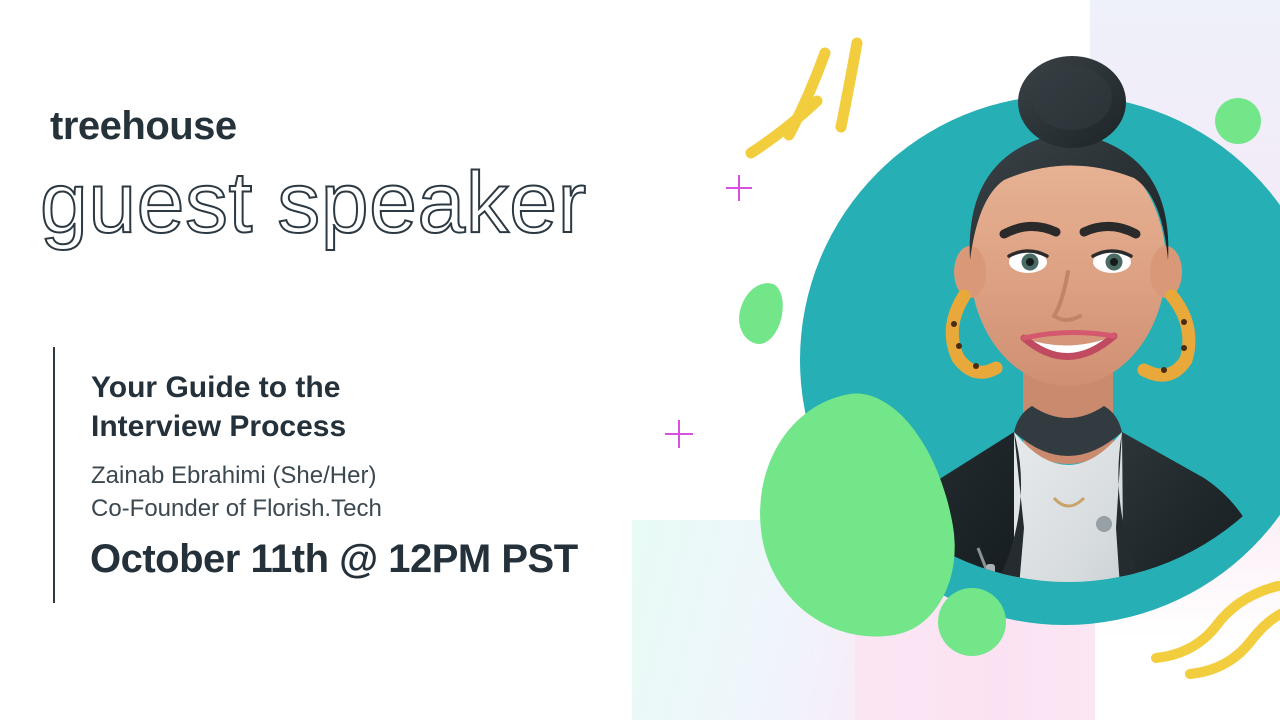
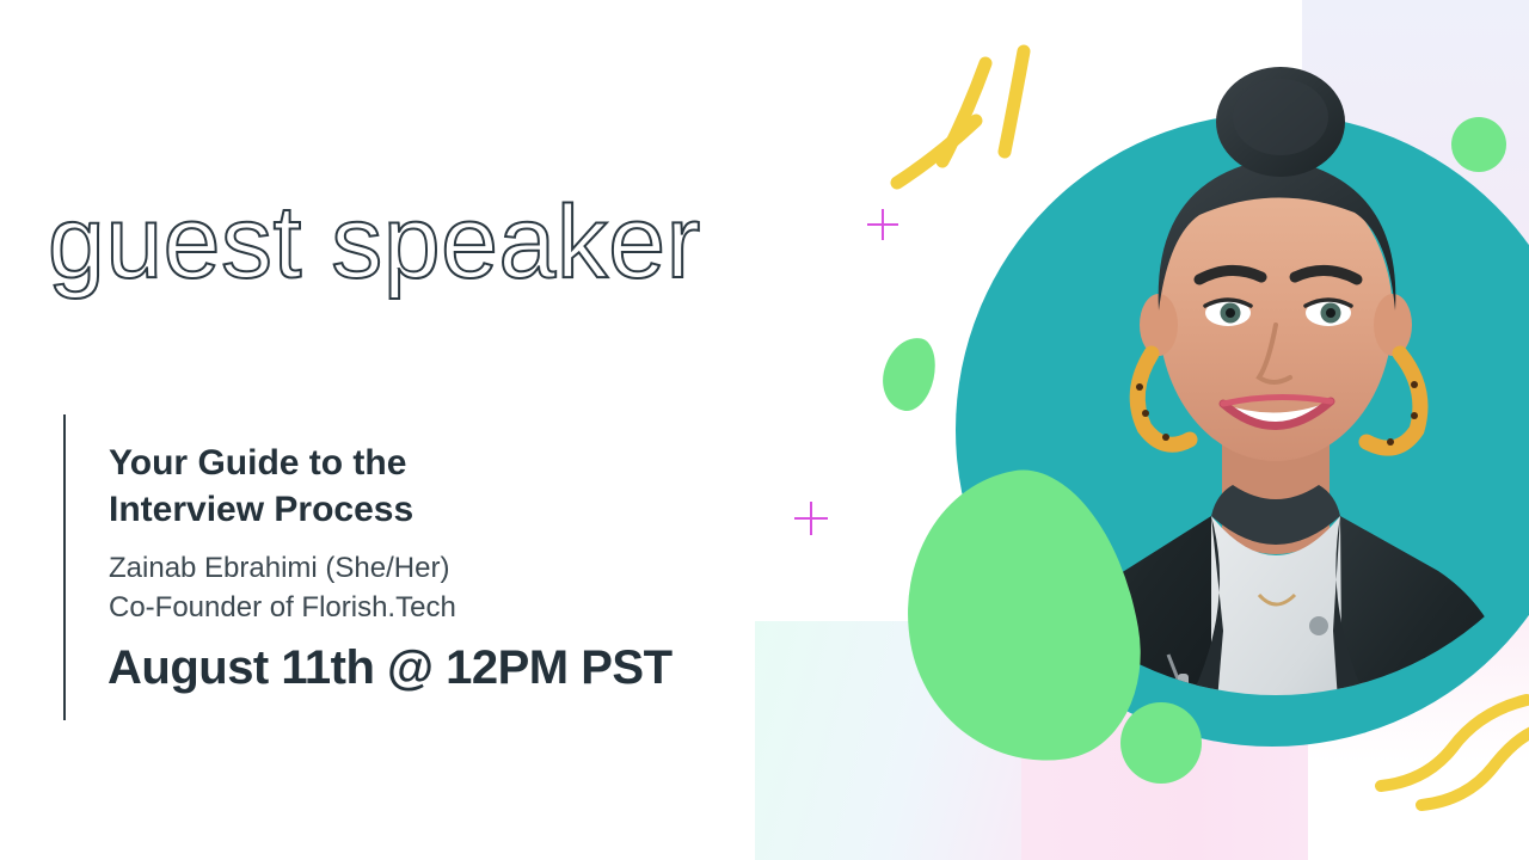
- treehouse
  guest speaker
  Your Guide to the
  Interview Process
  Zainab Ebrahimi (She/Her)
  Co-Founder of Florish.Tech
- October 11th @ 12PM PST
+ August 11th @ 12PM PST
